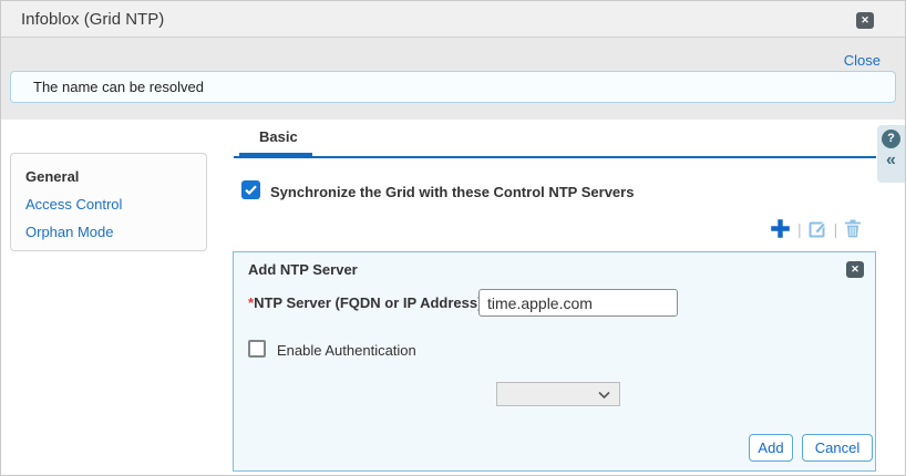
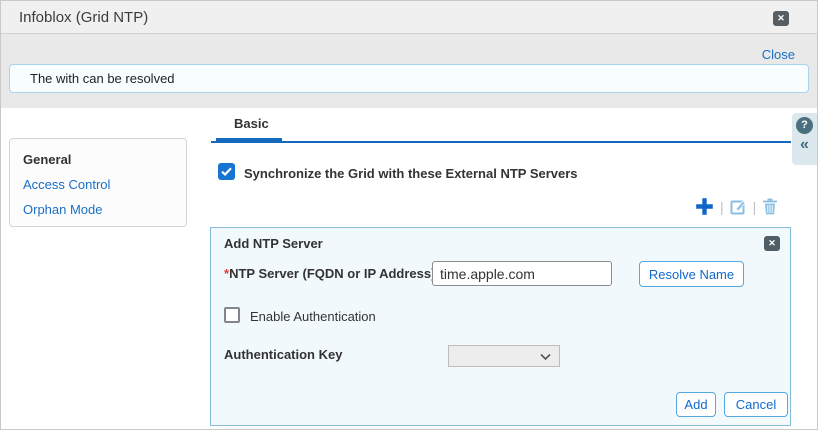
  Infoblox (Grid NTP)
  ✕
  Close
- The name can be resolved
+ The with can be resolved
  Basic
  ?
  «
  General
  Access Control
  Orphan Mode
- Synchronize the Grid with these Control NTP Servers
+ Synchronize the Grid with these External NTP Servers
  |
  |
  Add NTP Server
  ✕
  *NTP Server (FQDN or IP Address
  time.apple.com
+ Resolve Name
  Enable Authentication
+ Authentication Key
  Add
  Cancel
